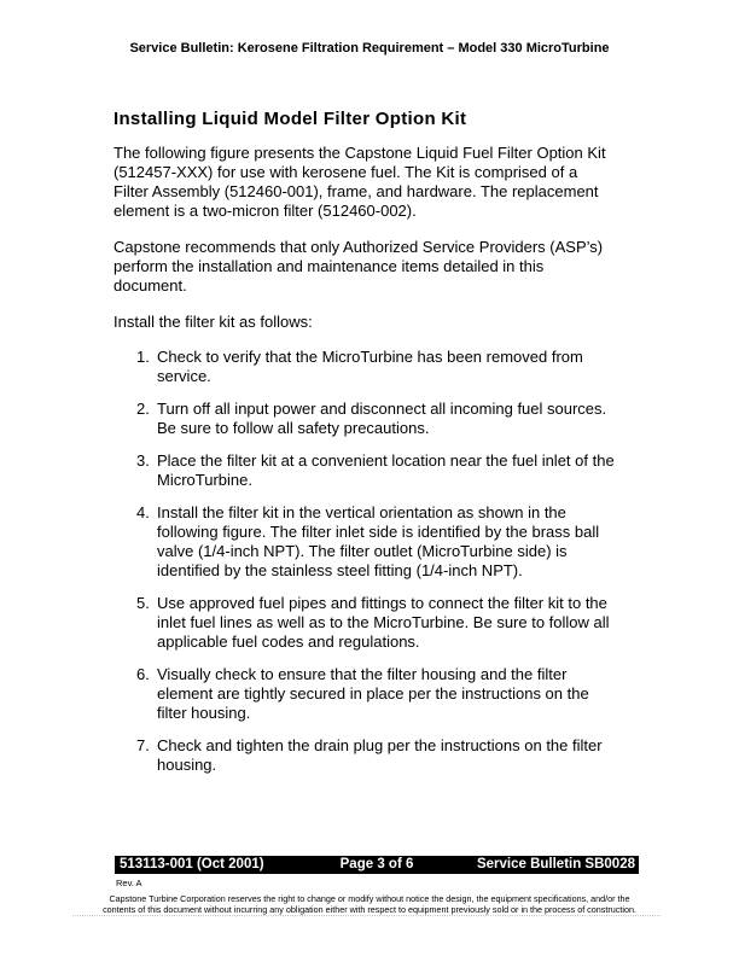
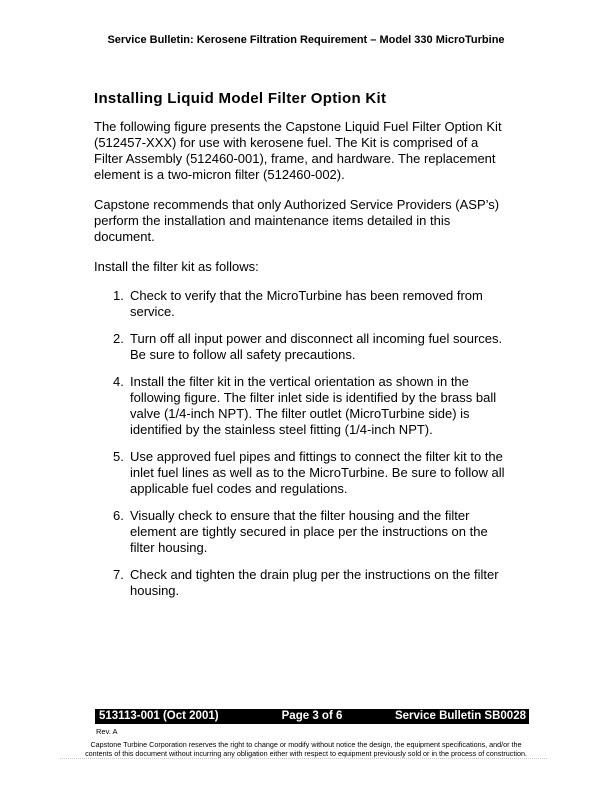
  Service Bulletin: Kerosene Filtration Requirement – Model 330 MicroTurbine
  Installing Liquid Model Filter Option Kit
  The following figure presents the Capstone Liquid Fuel Filter Option Kit
  (512457-XXX) for use with kerosene fuel. The Kit is comprised of a
  Filter Assembly (512460-001), frame, and hardware. The replacement
  element is a two-micron filter (512460-002).
  Capstone recommends that only Authorized Service Providers (ASP’s)
  perform the installation and maintenance items detailed in this
  document.
  Install the filter kit as follows:
  1.
  Check to verify that the MicroTurbine has been removed from
  service.
  2.
  Turn off all input power and disconnect all incoming fuel sources.
  Be sure to follow all safety precautions.
- 3.
- Place the filter kit at a convenient location near the fuel inlet of the
- MicroTurbine.
  4.
  Install the filter kit in the vertical orientation as shown in the
  following figure. The filter inlet side is identified by the brass ball
  valve (1/4-inch NPT). The filter outlet (MicroTurbine side) is
  identified by the stainless steel fitting (1/4-inch NPT).
  5.
  Use approved fuel pipes and fittings to connect the filter kit to the
  inlet fuel lines as well as to the MicroTurbine. Be sure to follow all
  applicable fuel codes and regulations.
  6.
  Visually check to ensure that the filter housing and the filter
  element are tightly secured in place per the instructions on the
  filter housing.
  7.
  Check and tighten the drain plug per the instructions on the filter
  housing.
  513113-001 (Oct 2001)
  Page 3 of 6
  Service Bulletin SB0028
  Rev. A
  Capstone Turbine Corporation reserves the right to change or modify without notice the design, the equipment specifications, and/or the
  contents of this document without incurring any obligation either with respect to equipment previously sold or in the process of construction.
